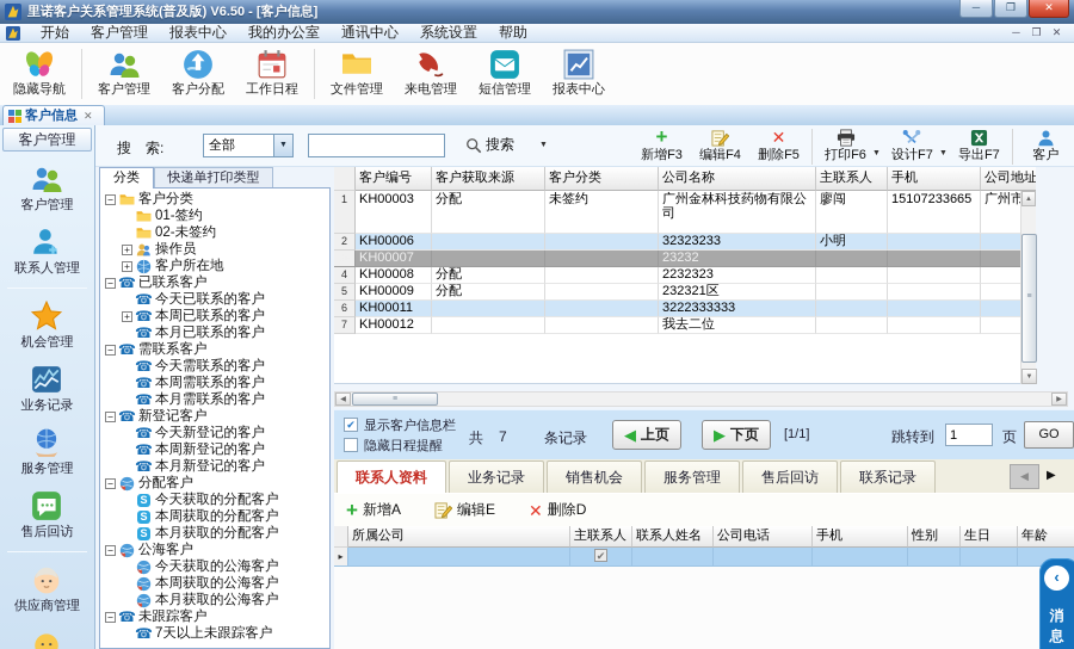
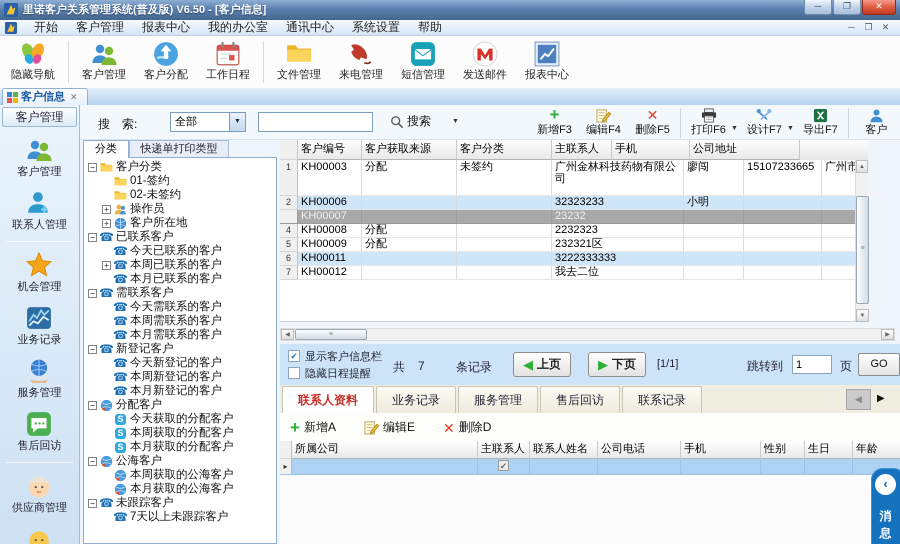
  里诺客户关系管理系统(普及版) V6.50 - [客户信息]
  ─
  ❐
  ✕
  开始
  客户管理
  报表中心
  我的办公室
  通讯中心
  系统设置
  帮助
  ─
  ❐
  ✕
  隐藏导航
  客户管理
  客户分配
  工作日程
  文件管理
  来电管理
  短信管理
+ 发送邮件
  报表中心
  客户信息
  ✕
  搜 索:
  全部
  搜索
  +
  新增F3
  编辑F4
  ✕
  删除F5
  打印F6
  设计F7
  导出F7
  客户
  客户管理
  客户管理
  联系人管理
  机会管理
  业务记录
  服务管理
  售后回访
  供应商管理
  分类
  快递单打印类型
  −
  客户分类
  01-签约
  02-未签约
  +
  操作员
  +
  客户所在地
  −
  ☎
  已联系客户
  ☎
  今天已联系的客户
  +
  ☎
  本周已联系的客户
  ☎
  本月已联系的客户
  −
  ☎
  需联系客户
  ☎
  今天需联系的客户
  ☎
  本周需联系的客户
  ☎
  本月需联系的客户
  −
  ☎
  新登记客户
  ☎
  今天新登记的客户
  ☎
  本周新登记的客户
  ☎
  本月新登记的客户
  −
  分配客户
  S
  今天获取的分配客户
  S
  本周获取的分配客户
  S
  本月获取的分配客户
  −
  公海客户
- 今天获取的公海客户
  本周获取的公海客户
  本月获取的公海客户
  −
  ☎
  未跟踪客户
  ☎
  7天以上未跟踪客户
  客户编号
  客户获取来源
  客户分类
- 公司名称
  主联系人
  手机
  公司地址
  1
  KH00003
  分配
  未签约
  广州金林科技药物有限公司
  廖闯
  15107233665
  2
  KH00006
  32323233
  小明
  KH00007
  23232
  4
  KH00008
  分配
  2232323
  5
  KH00009
  分配
  232321区
  6
  KH00011
  3222333333
  7
  KH00012
  我去二位
  ✔
  显示客户信息栏
  隐藏日程提醒
  共
  7
  条记录
  ◀
  上页
  ▶
  下页
  [1/1]
  跳转到
  1
  页
  GO
  联系人资料
  业务记录
- 销售机会
  服务管理
  售后回访
  联系记录
  ◀
  ▶
  +
  新增A
  编辑E
  ✕
  删除D
  所属公司
  主联系人
  联系人姓名
  公司电话
  手机
  性别
  生日
  年龄
  ▸
  ✔
  ‹
  消
  息
